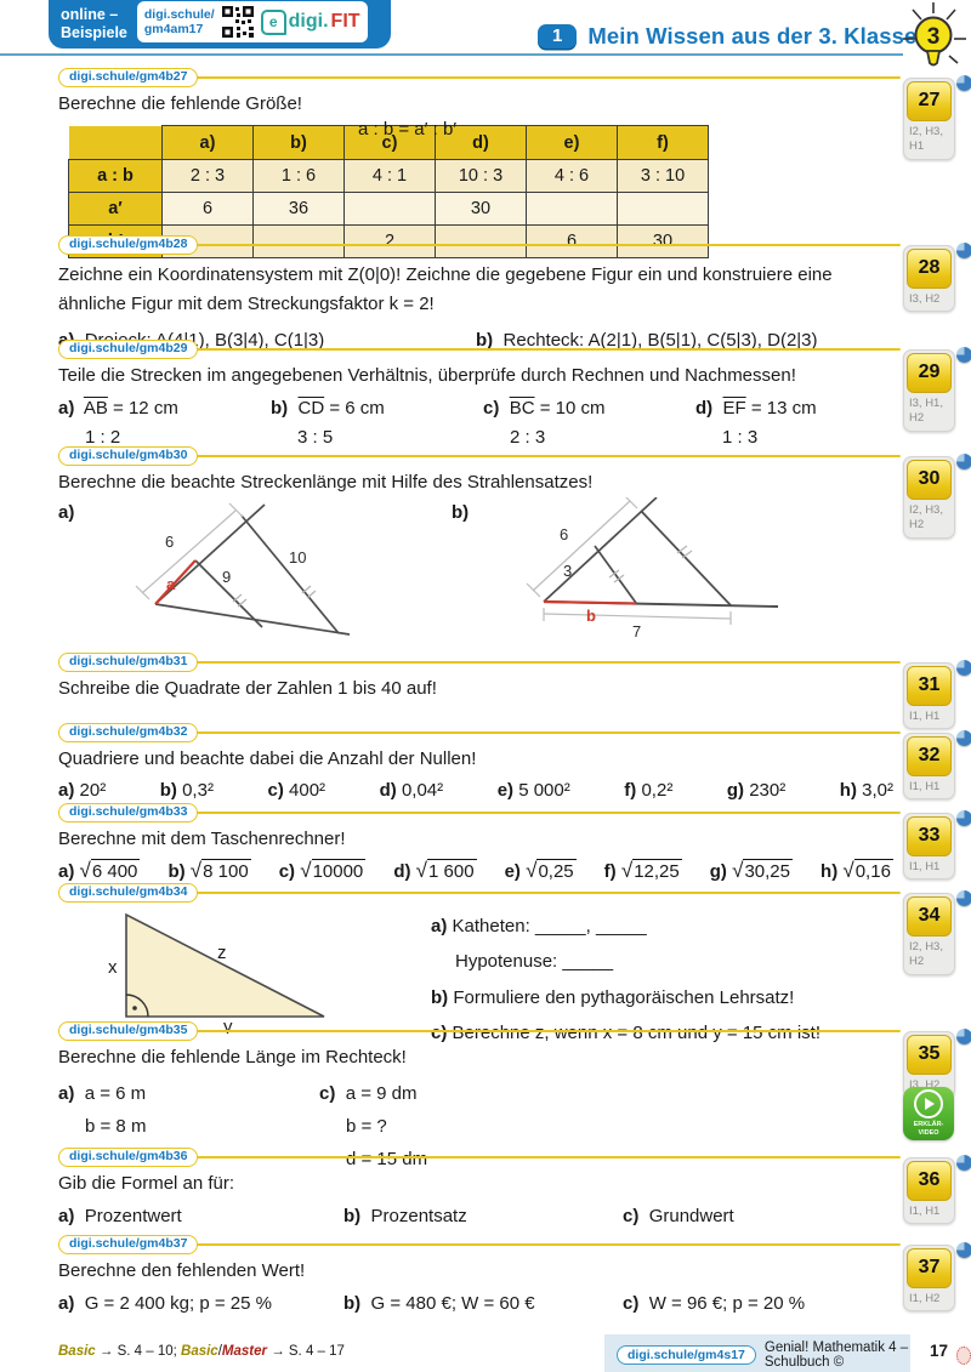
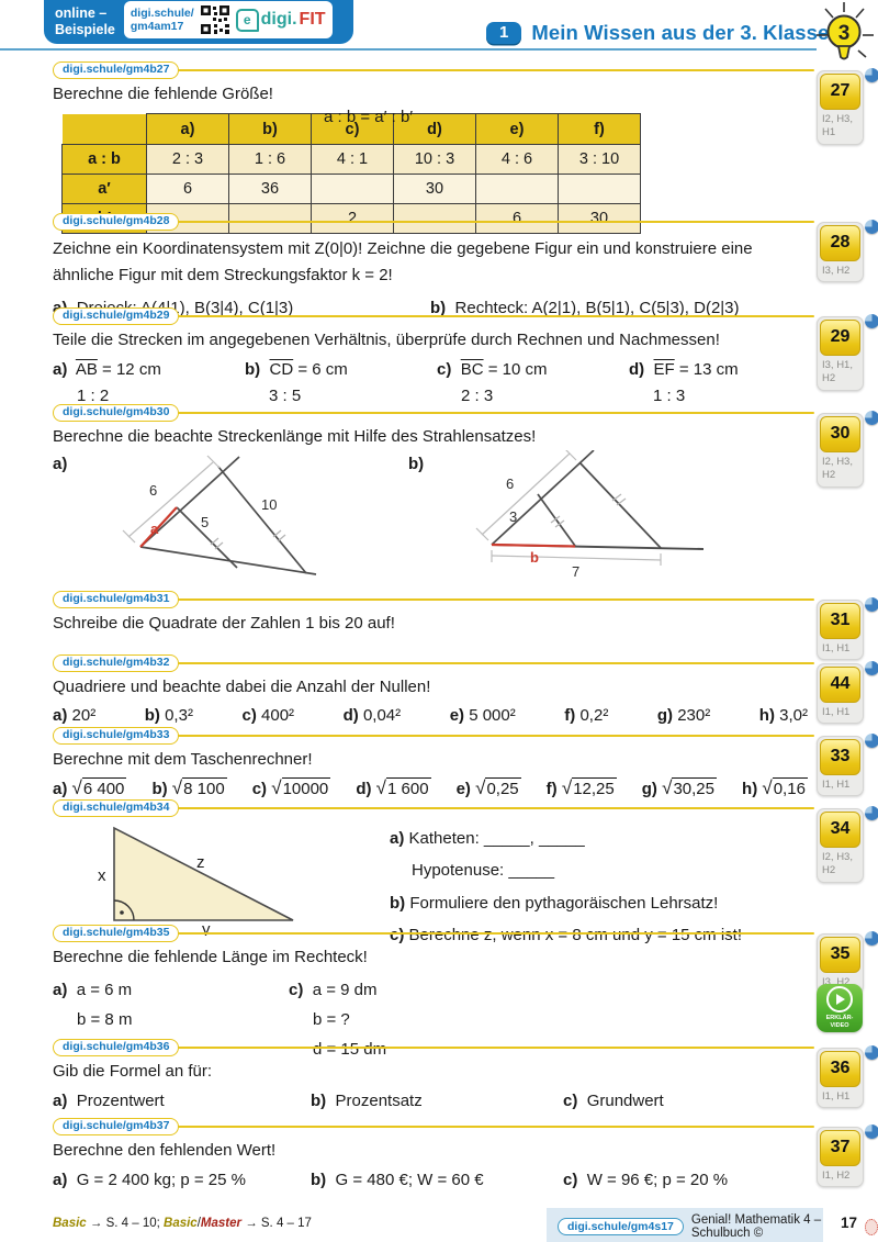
  online –
  Beispiele
  digi.schule/
  gm4am17
  e
  digi.
  FIT
  1
  Mein Wissen aus der 3. Klasse
  3
  digi.schule/gm4b27
  Berechne die fehlende Größe!
  a : b = a′ : b′
  	a)	b)	c)	d)	e)	f)
  a : b	2 : 3	1 : 6	4 : 1	10 : 3	4 : 6	3 : 10
  a′	6	36		30
  digi.schule/gm4b28
  Zeichne ein Koordinatensystem mit Z(0|0)! Zeichne die gegebene Figur ein und konstruiere eine ähnliche Figur mit dem Streckungsfaktor k = 2!
  b) Rechteck: A(2|1), B(5|1), C(5|3), D(2|3)
  digi.schule/gm4b29
  Teile die Strecken im angegebenen Verhältnis, überprüfe durch Rechnen und Nachmessen!
  a) AB = 12 cm
  1 : 2
  b) CD = 6 cm
  3 : 5
  c) BC = 10 cm
  2 : 3
  d) EF = 13 cm
  1 : 3
  digi.schule/gm4b30
  Berechne die beachte Streckenlänge mit Hilfe des Strahlensatzes!
  a)
  b)
  6
  a
- 9
+ 5
  10
  6
  3
  b
  7
  digi.schule/gm4b31
- Schreibe die Quadrate der Zahlen 1 bis 40 auf!
+ Schreibe die Quadrate der Zahlen 1 bis 20 auf!
  digi.schule/gm4b32
  Quadriere und beachte dabei die Anzahl der Nullen!
  a) 20²
  b) 0,3²
  c) 400²
  d) 0,04²
  e) 5 000²
  f) 0,2²
  g) 230²
  h) 3,0²
  digi.schule/gm4b33
  Berechne mit dem Taschenrechner!
  a) √6 400
  b) √8 100
  c) √10000
  d) √1 600
  e) √0,25
  f) √12,25
  g) √30,25
  h) √0,16
  digi.schule/gm4b34
  x
  z
  y
  a) Katheten: _____, _____
  Hypotenuse: _____
  b) Formuliere den pythagoräischen Lehrsatz!
  c) Berechne z, wenn x = 8 cm und y = 15 cm ist!
  digi.schule/gm4b35
  Berechne die fehlende Länge im Rechteck!
  a) a = 6 m
  b = 8 m
  c) a = 9 dm
  b = ?
  d = 15 dm
  digi.schule/gm4b36
  Gib die Formel an für:
  a) Prozentwert
  b) Prozentsatz
  c) Grundwert
  digi.schule/gm4b37
  Berechne den fehlenden Wert!
  a) G = 2 400 kg; p = 25 %
  b) G = 480 €; W = 60 €
  c) W = 96 €; p = 20 %
  27
  I2, H3, H1
  28
  I3, H2
  29
  I3, H1, H2
  30
  I2, H3, H2
  31
  I1, H1
- 32
+ 44
  I1, H1
  33
  I1, H1
  34
  I2, H3, H2
  35
  I3, H2
  36
  I1, H1
  37
  I1, H2
  Basic → S. 4 – 10; Basic/Master → S. 4 – 17
  digi.schule/gm4s17
  Genial! Mathematik 4 – Schulbuch ©
  17
